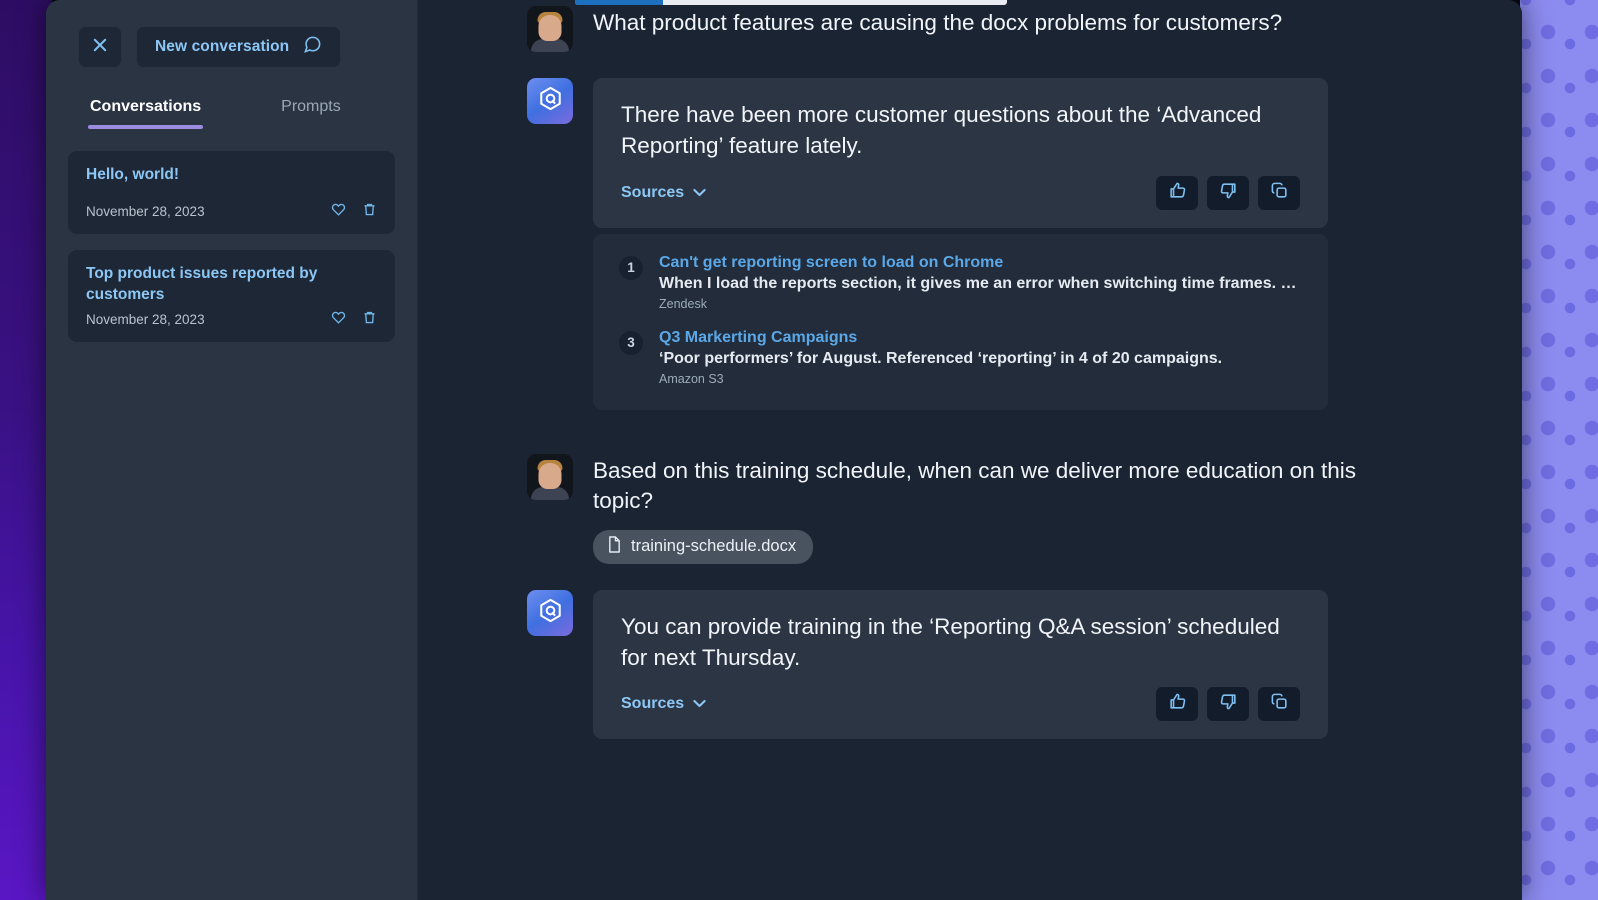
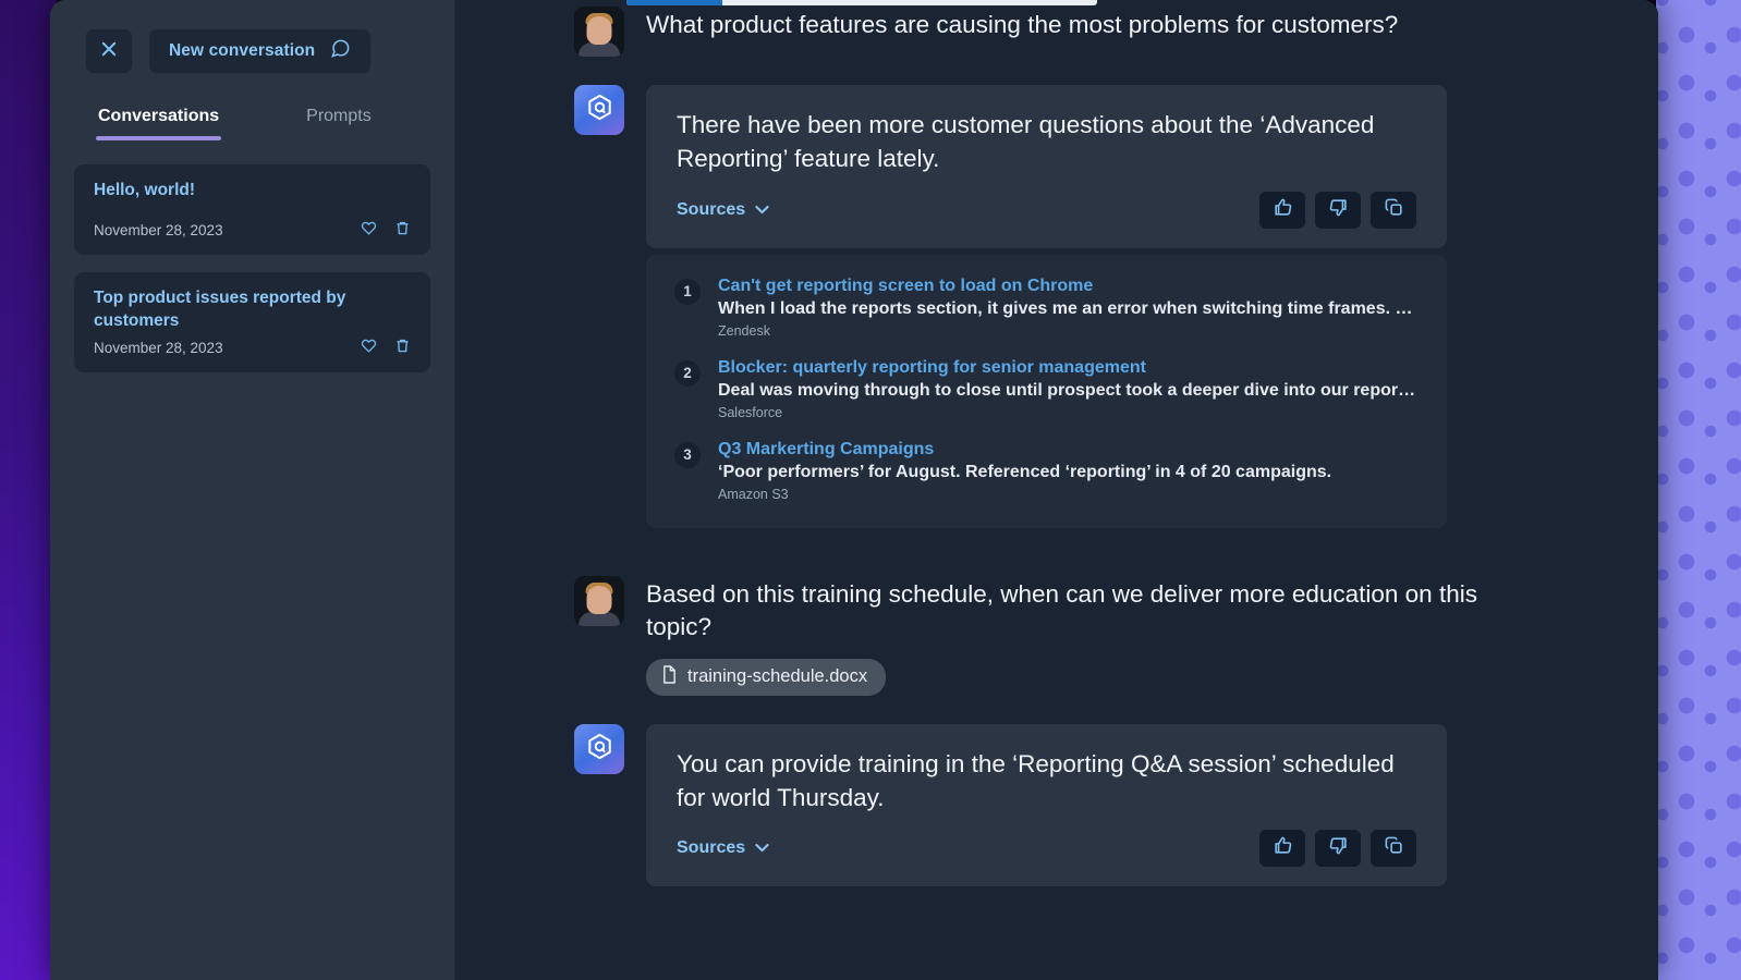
  New conversation
  Conversations
  Prompts
  Hello, world!
  November 28, 2023
  Top product issues reported by customers
  November 28, 2023
- What product features are causing the docx problems for customers?
+ What product features are causing the most problems for customers?
  There have been more customer questions about the ‘Advanced Reporting’ feature lately.
  Sources
  1
  Can't get reporting screen to load on Chrome
  When I load the reports section, it gives me an error when switching time frames. …
  Zendesk
+ 2
+ Blocker: quarterly reporting for senior management
+ Deal was moving through to close until prospect took a deeper dive into our repor…
+ Salesforce
  3
  Q3 Markerting Campaigns
  ‘Poor performers’ for August. Referenced ‘reporting’ in 4 of 20 campaigns.
  Amazon S3
  Based on this training schedule, when can we deliver more education on this topic?
  training-schedule.docx
- You can provide training in the ‘Reporting Q&A session’ scheduled for next Thursday.
+ You can provide training in the ‘Reporting Q&A session’ scheduled for world Thursday.
  Sources
